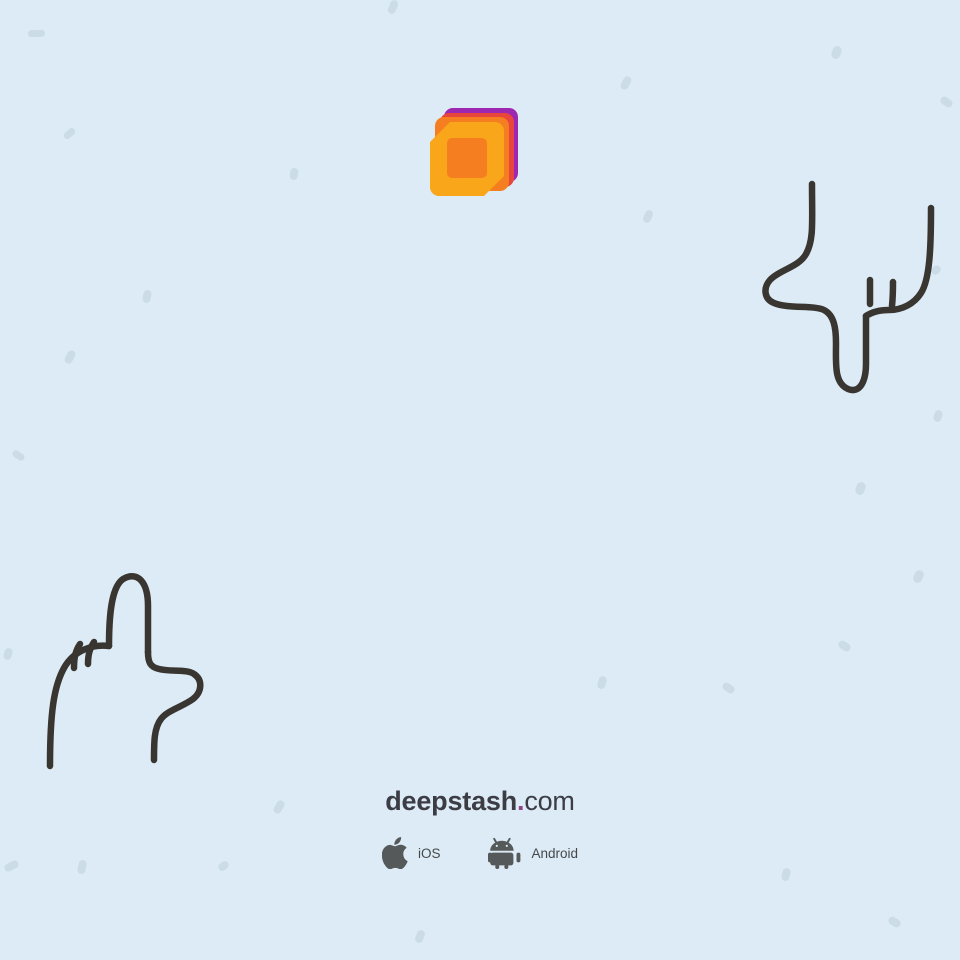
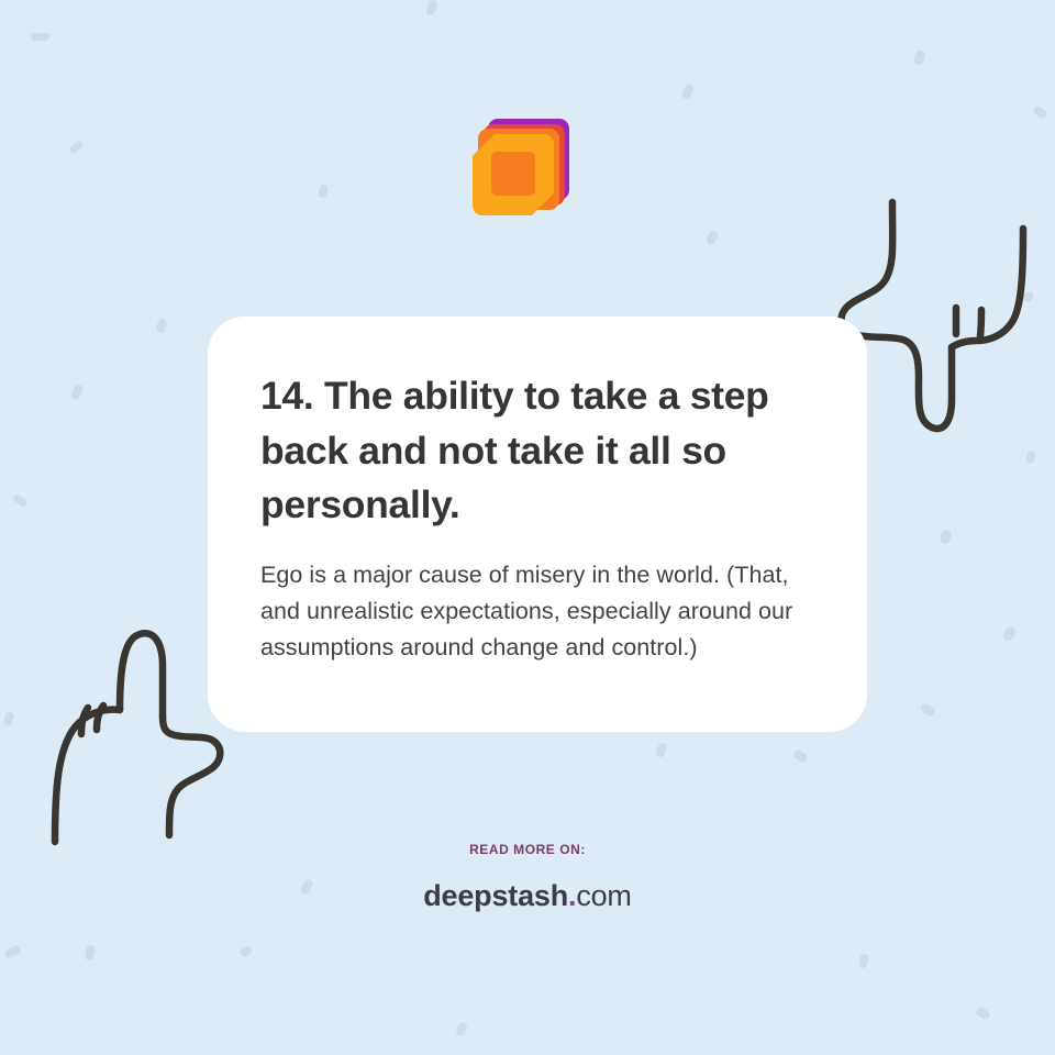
+ 14. The ability to take a step back and not take it all so personally.
+ Ego is a major cause of misery in the world. (That, and unrealistic expectations, especially around our assumptions around change and control.)
+ READ MORE ON:
  deepstash.com
- iOS
- Android
